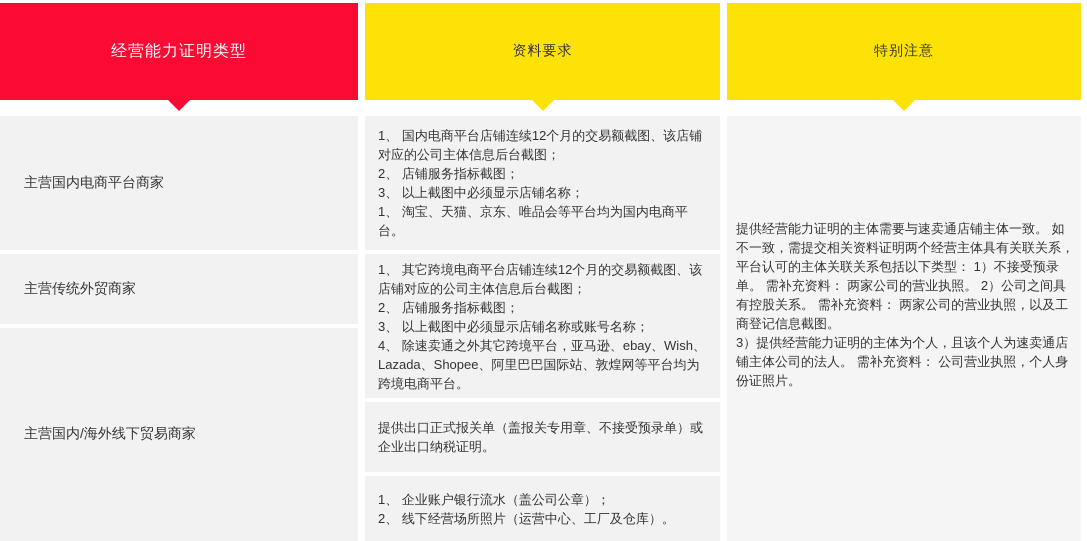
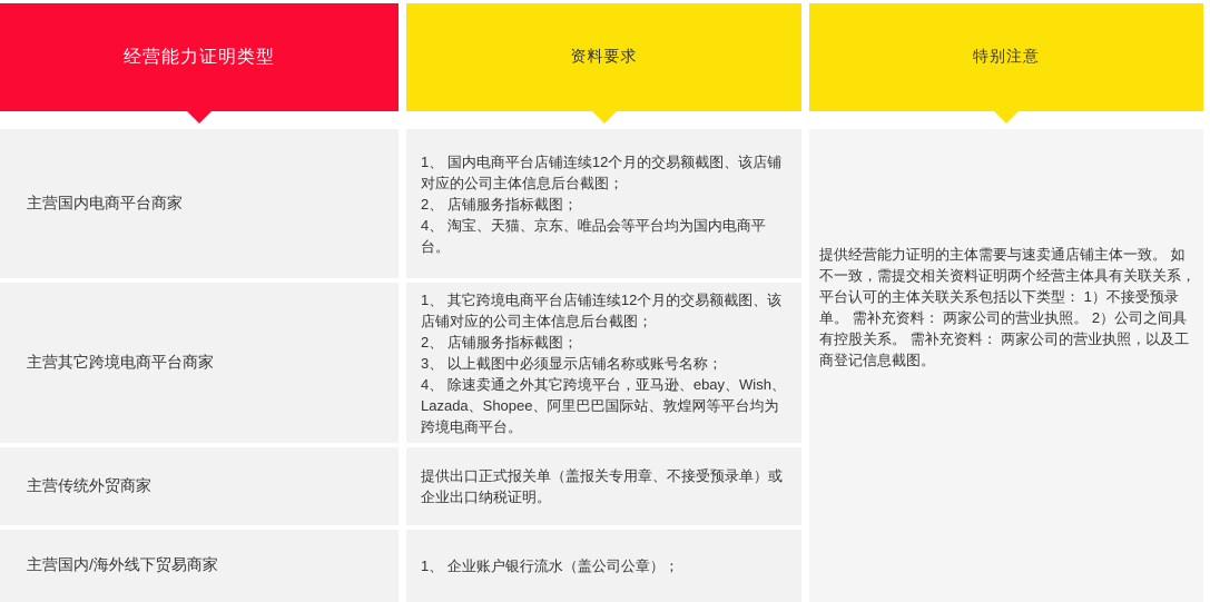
  经营能力证明类型
  主营国内电商平台商家
+ 主营其它跨境电商平台商家
  主营传统外贸商家
  主营国内/海外线下贸易商家
  资料要求
  1、 国内电商平台店铺连续12个月的交易额截图、该店铺对应的公司主体信息后台截图；
  2、 店铺服务指标截图；
- 3、 以上截图中必须显示店铺名称；
- 1、 淘宝、天猫、京东、唯品会等平台均为国内电商平台。
+ 4、 淘宝、天猫、京东、唯品会等平台均为国内电商平台。
  1、 其它跨境电商平台店铺连续12个月的交易额截图、该店铺对应的公司主体信息后台截图；
  2、 店铺服务指标截图；
  3、 以上截图中必须显示店铺名称或账号名称；
  4、 除速卖通之外其它跨境平台，亚马逊、ebay、Wish、Lazada、Shopee、阿里巴巴国际站、敦煌网等平台均为跨境电商平台。
  提供出口正式报关单（盖报关专用章、不接受预录单）或企业出口纳税证明。
  1、 企业账户银行流水（盖公司公章）；
- 2、 线下经营场所照片（运营中心、工厂及仓库）。
  特别注意
  提供经营能力证明的主体需要与速卖通店铺主体一致。 如不一致，需提交相关资料证明两个经营主体具有关联关系，平台认可的主体关联关系包括以下类型： 1）不接受预录单。 需补充资料： 两家公司的营业执照。 2）公司之间具有控股关系。 需补充资料： 两家公司的营业执照，以及工商登记信息截图。
- 3）提供经营能力证明的主体为个人，且该个人为速卖通店铺主体公司的法人。 需补充资料： 公司营业执照，个人身份证照片。
